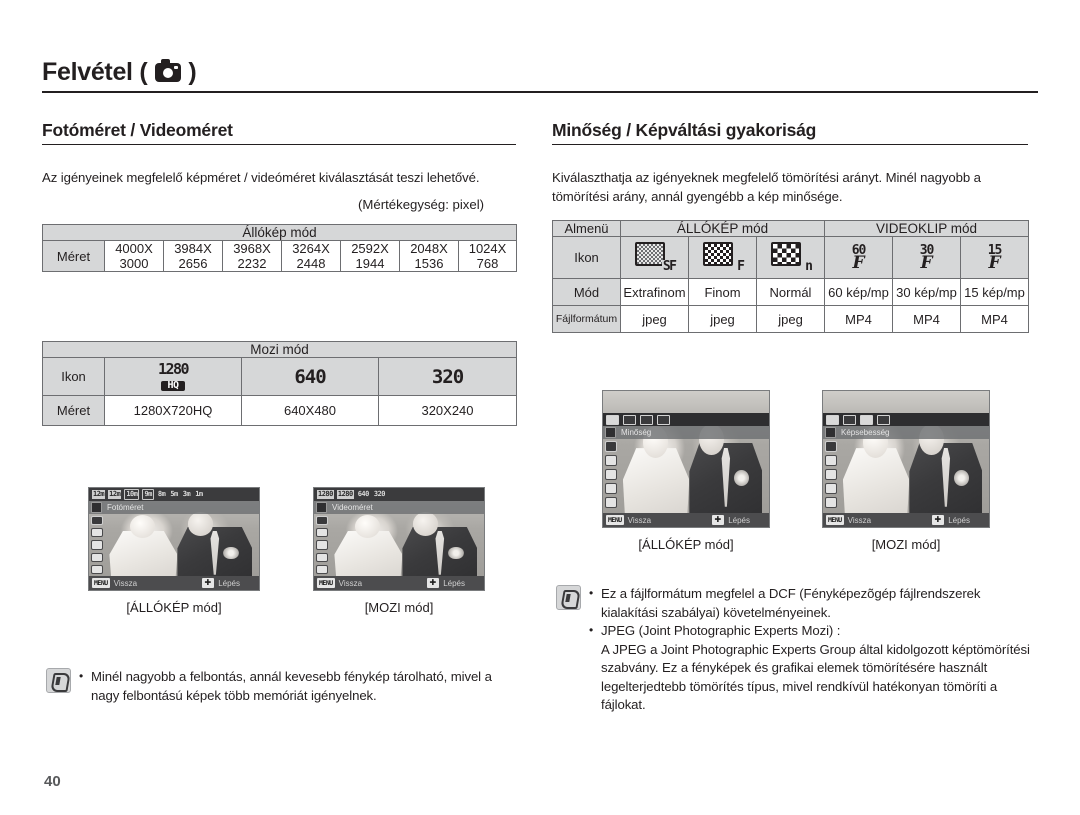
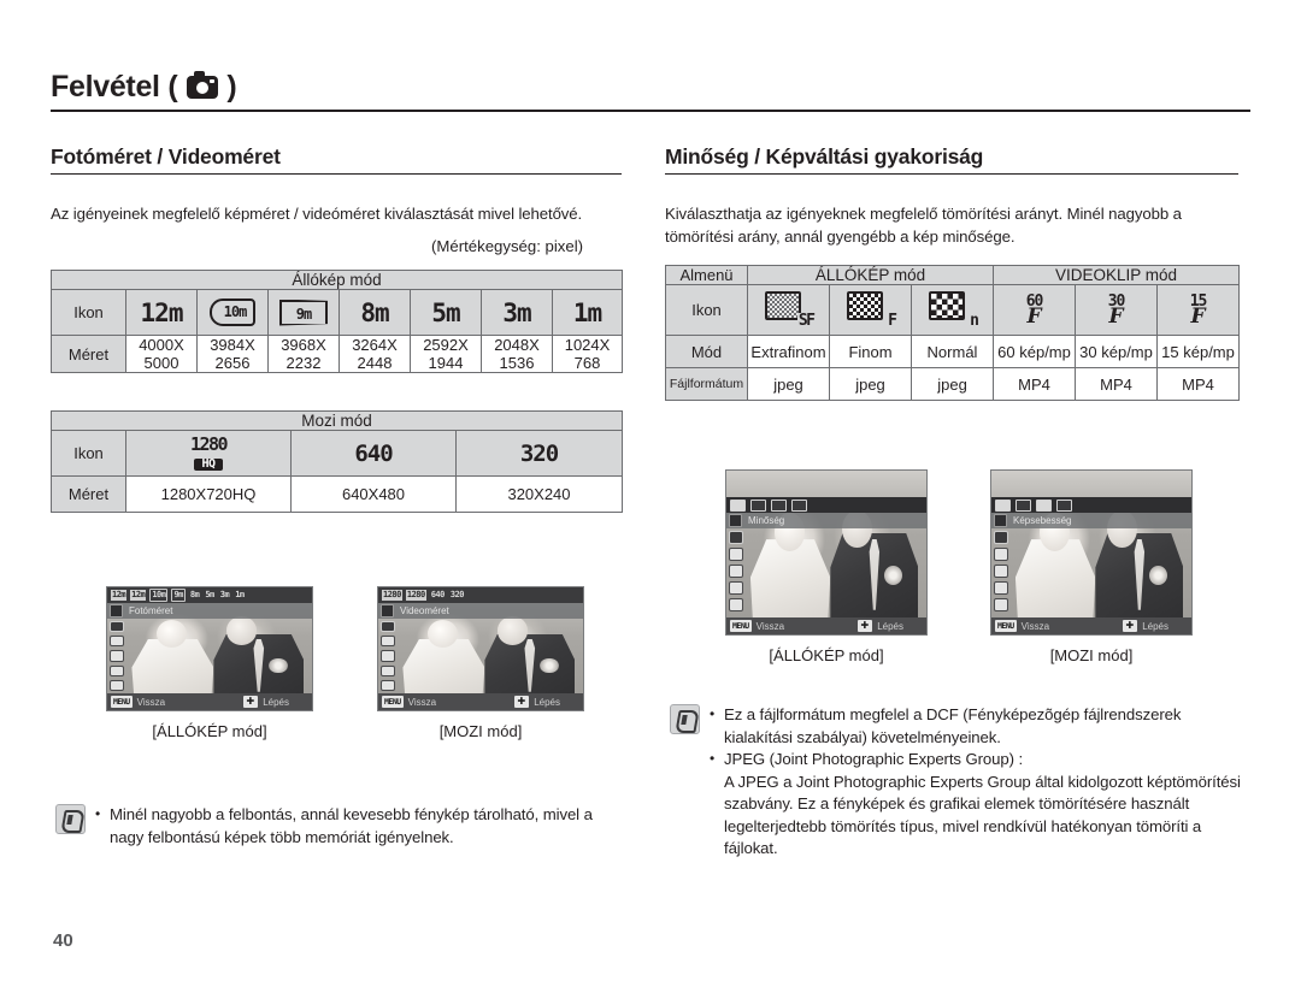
  Felvétel (
  )
  Fotóméret / Videoméret
- Az igényeinek megfelelő képméret / videóméret kiválasztását teszi lehetővé.
+ Az igényeinek megfelelő képméret / videóméret kiválasztását mivel lehetővé.
  (Mértékegység: pixel)
  Állókép mód
+ Ikon	12m	10m	9m	8m	5m	3m	1m
- Méret	4000X 3000	3984X 2656	3968X 2232	3264X 2448	2592X 1944	2048X 1536	1024X 768
+ Méret	4000X 5000	3984X 2656	3968X 2232	3264X 2448	2592X 1944	2048X 1536	1024X 768
  Mozi mód
  Ikon	1280 HQ	640	320
  Méret	1280X720HQ	640X480	320X240
  12m
  12m
  10m
  9m
  8m
  5m
  3m
  1m
  Fotóméret
  MENU
  Vissza
  ✚
  Lépés
  [ÁLLÓKÉP mód]
  1280
  1280
  640
  320
  Videoméret
  MENU
  Vissza
  ✚
  Lépés
  [MOZI mód]
  Minél nagyobb a felbontás, annál kevesebb fénykép tárolható, mivel a nagy felbontású képek több memóriát igényelnek.
  Minőség / Képváltási gyakoriság
  Kiválaszthatja az igényeknek megfelelő tömörítési arányt. Minél nagyobb a tömörítési arány, annál gyengébb a kép minősége.
  Almenü	ÁLLÓKÉP mód	VIDEOKLIP mód
  Ikon	SF	F	n	60F	30F	15F
  Mód	Extrafinom	Finom	Normál	60 kép/mp	30 kép/mp	15 kép/mp
  Fájlformátum	jpeg	jpeg	jpeg	MP4	MP4	MP4
  Minőség
  MENU
  Vissza
  ✚
  Lépés
  [ÁLLÓKÉP mód]
  Képsebesség
  MENU
  Vissza
  ✚
  Lépés
  [MOZI mód]
  Ez a fájlformátum megfelel a DCF (Fényképezõgép fájlrendszerek kialakítási szabályai) követelményeinek.
- JPEG (Joint Photographic Experts Mozi) :
+ JPEG (Joint Photographic Experts Group) :
  A JPEG a Joint Photographic Experts Group által kidolgozott képtömörítési szabvány. Ez a fényképek és grafikai elemek tömörítésére használt legelterjedtebb tömörítés típus, mivel rendkívül hatékonyan tömöríti a fájlokat.
  40
